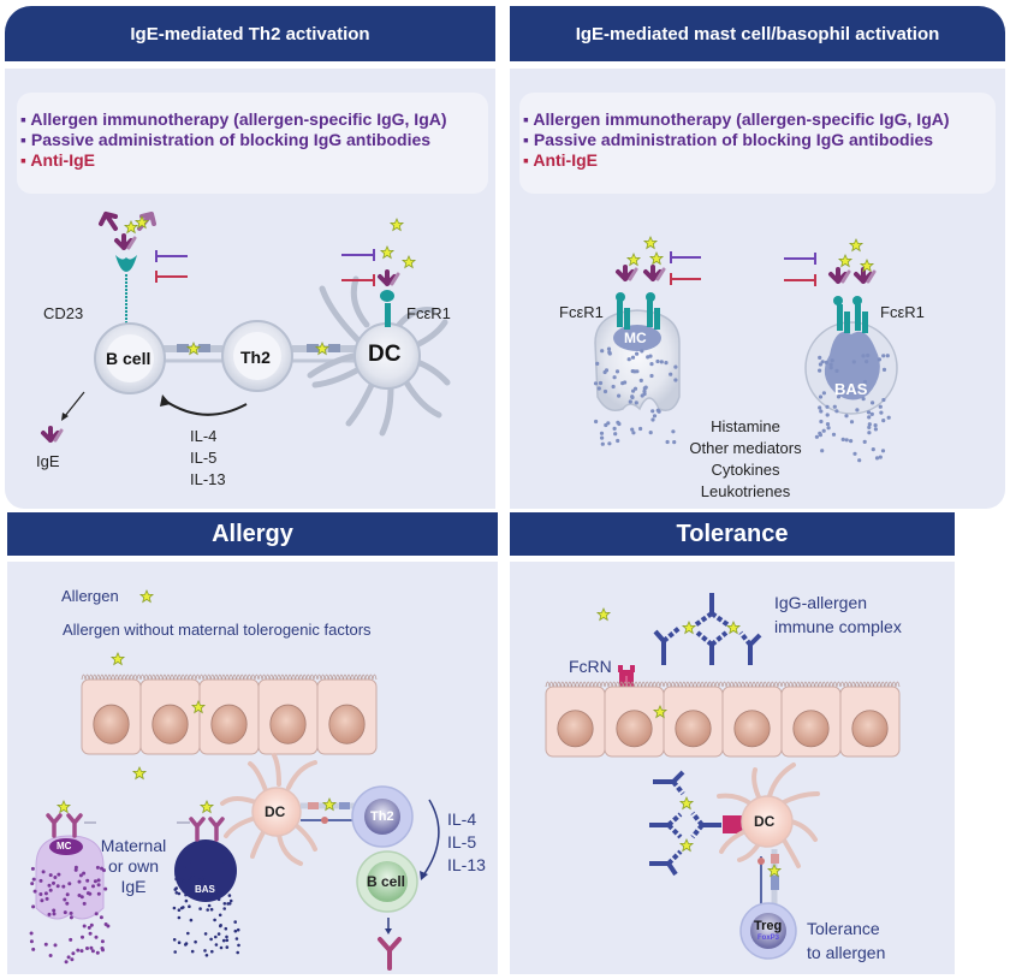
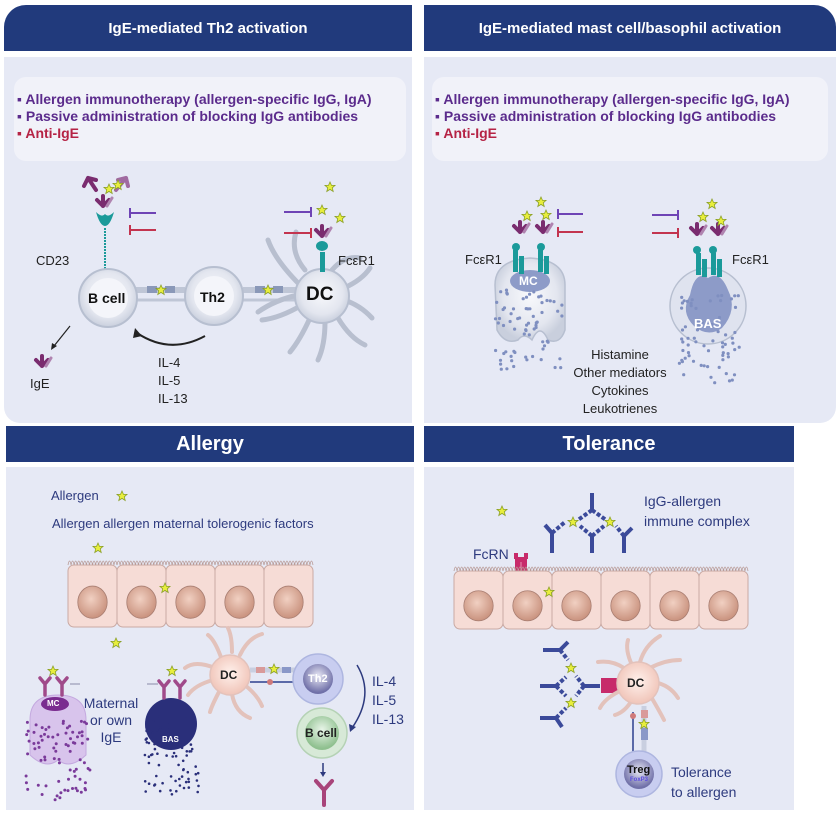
  IgE-mediated Th2 activation
  ▪ Allergen immunotherapy (allergen-specific IgG, IgA)
  ▪ Passive administration of blocking IgG antibodies
  ▪ Anti-IgE
  CD23
  FcεR1
  B cell
  Th2
  DC
  IgE
  IL-4
  IL-5
  IL-13
  IgE-mediated mast cell/basophil activation
  ▪ Allergen immunotherapy (allergen-specific IgG, IgA)
  ▪ Passive administration of blocking IgG antibodies
  ▪ Anti-IgE
  FcεR1
  FcεR1
  MC
  BAS
  Histamine
  Other mediators
  Cytokines
  Leukotrienes
  Allergy
  Allergen
- Allergen without maternal tolerogenic factors
+ Allergen allergen maternal tolerogenic factors
  DC
  Th2
  B cell
  MC
  BAS
  Maternal
  or own
  IgE
  IL-4
  IL-5
  IL-13
  Tolerance
  IgG-allergen
  immune complex
  FcRN
  DC
  Treg
  Tolerance
  to allergen
